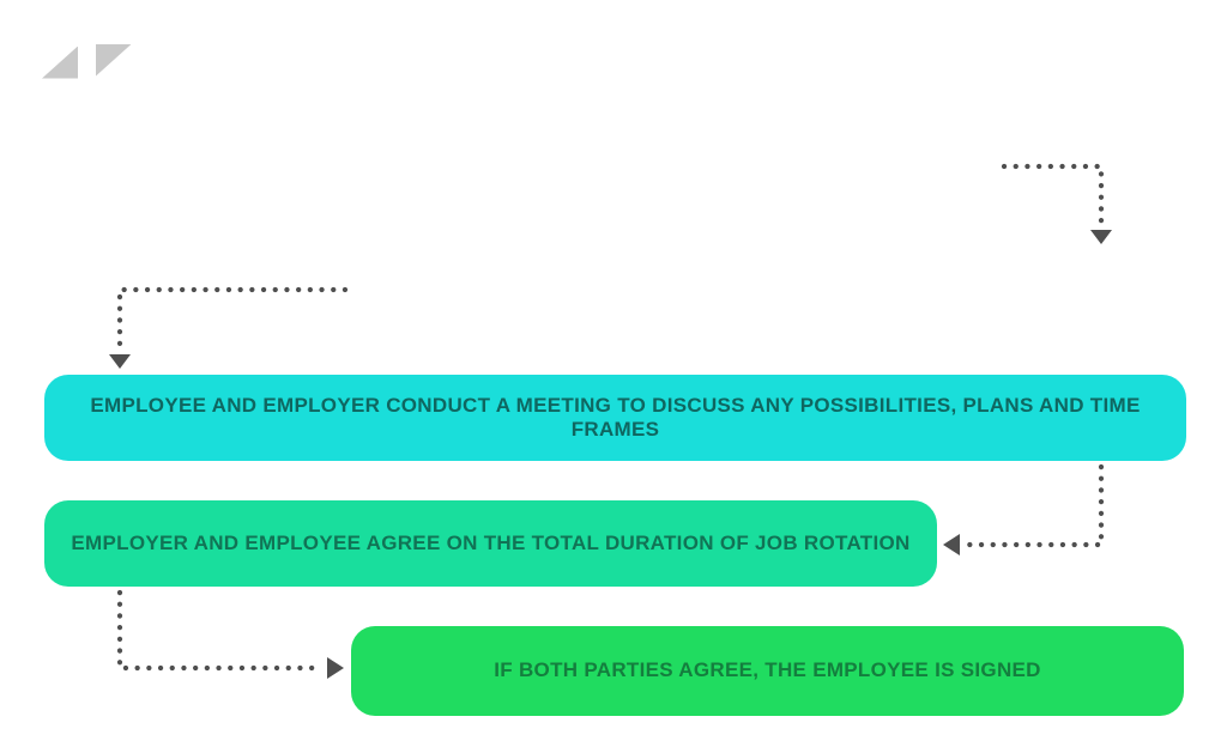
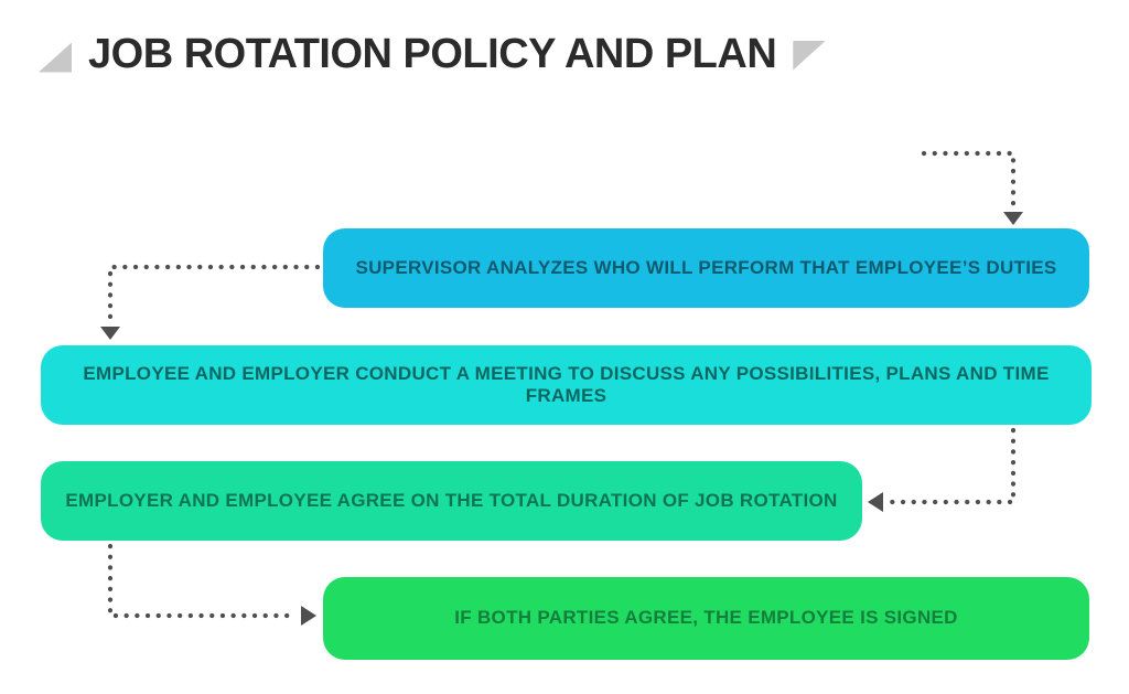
+ JOB ROTATION POLICY AND PLAN
+ SUPERVISOR ANALYZES WHO WILL PERFORM THAT EMPLOYEE’S DUTIES
  EMPLOYEE AND EMPLOYER CONDUCT A MEETING TO DISCUSS ANY POSSIBILITIES, PLANS AND TIME FRAMES
  EMPLOYER AND EMPLOYEE AGREE ON THE TOTAL DURATION OF JOB ROTATION
  IF BOTH PARTIES AGREE, THE EMPLOYEE IS SIGNED
